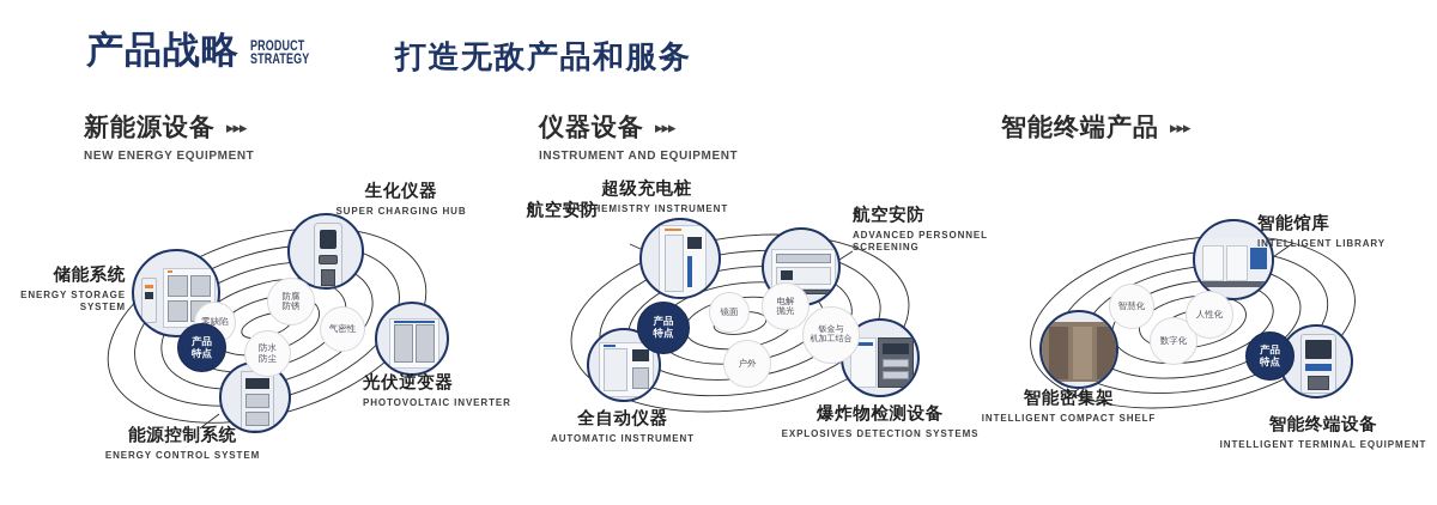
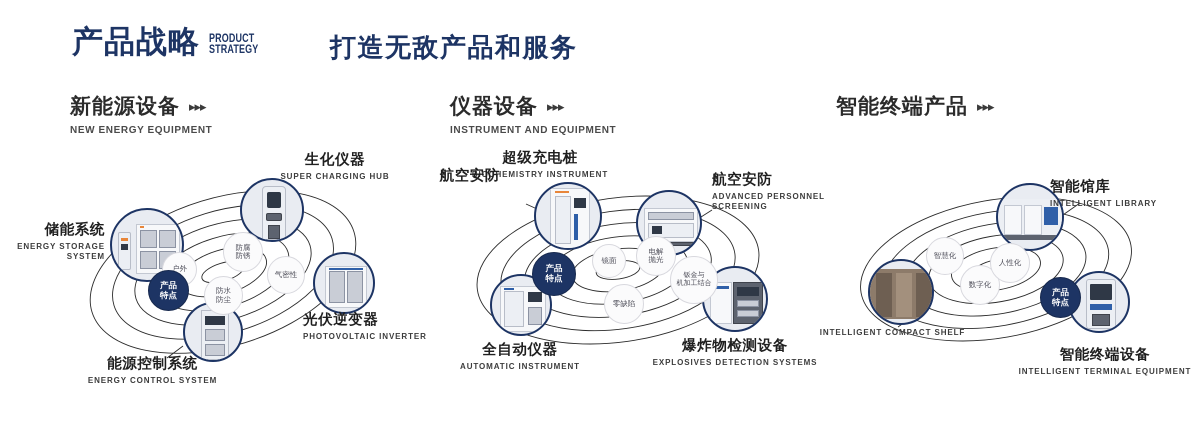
  产品战略
  PRODUCT
  STRATEGY
  打造无敌产品和服务
  新能源设备 ▸▸▸
  NEW ENERGY EQUIPMENT
  仪器设备 ▸▸▸
  INSTRUMENT AND EQUIPMENT
  智能终端产品 ▸▸▸
  储能系统
  ENERGY STORAGE SYSTEM
  生化仪器
  SUPER CHARGING HUB
  光伏逆变器
  PHOTOVOLTAIC INVERTER
  能源控制系统
  ENERGY CONTROL SYSTEM
- 零缺陷
+ 户外
  防腐
  防锈
  防水
  防尘
  气密性
  产品
  特点
  超级充电桩
  BIOCHEMISTRY INSTRUMENT
  航空安防
  航空安防
  ADVANCED PERSONNEL SCREENING
  爆炸物检测设备
  EXPLOSIVES DETECTION SYSTEMS
  全自动仪器
  AUTOMATIC INSTRUMENT
  镜面
  电解
  抛光
- 户外
+ 零缺陷
  产品
  特点
  智能馆库
  INTELLIGENT LIBRARY
- 智能密集架
  INTELLIGENT COMPACT SHELF
  智能终端设备
  INTELLIGENT TERMINAL EQUIPMENT
  智慧化
  数字化
  人性化
  产品
  特点
